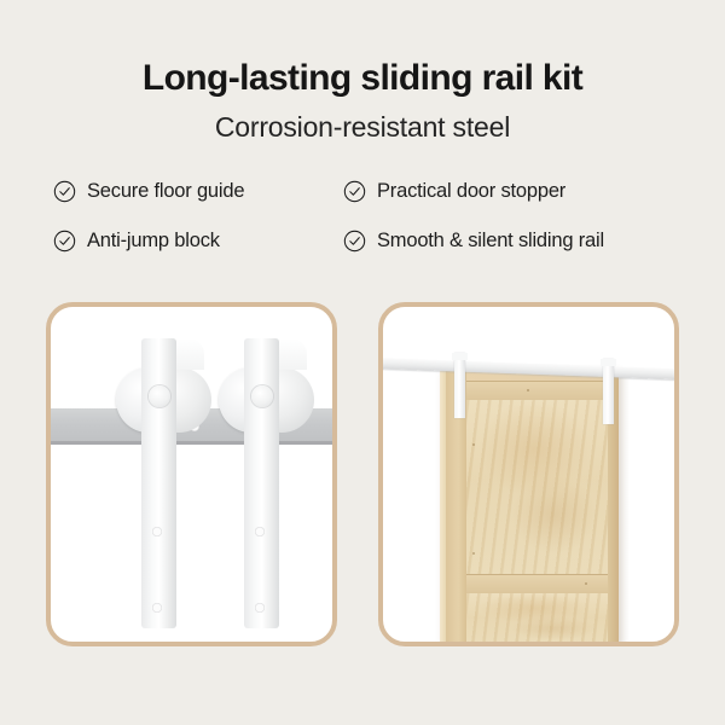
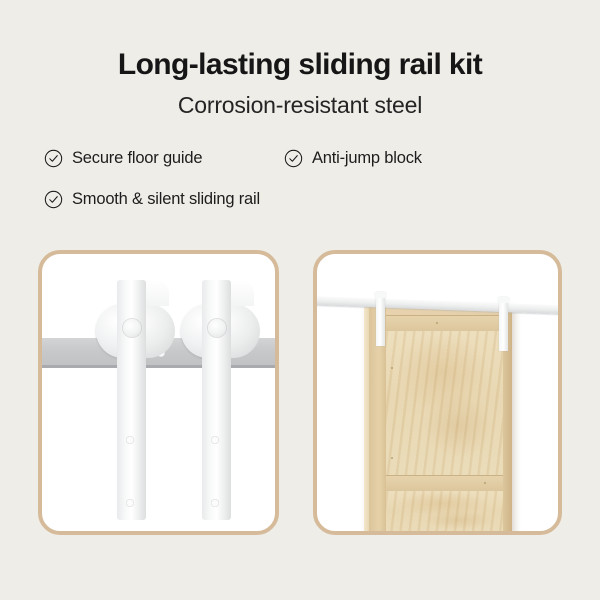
  Long-lasting sliding rail kit
  Corrosion-resistant steel
  Secure floor guide
- Practical door stopper
  Anti-jump block
  Smooth & silent sliding rail
